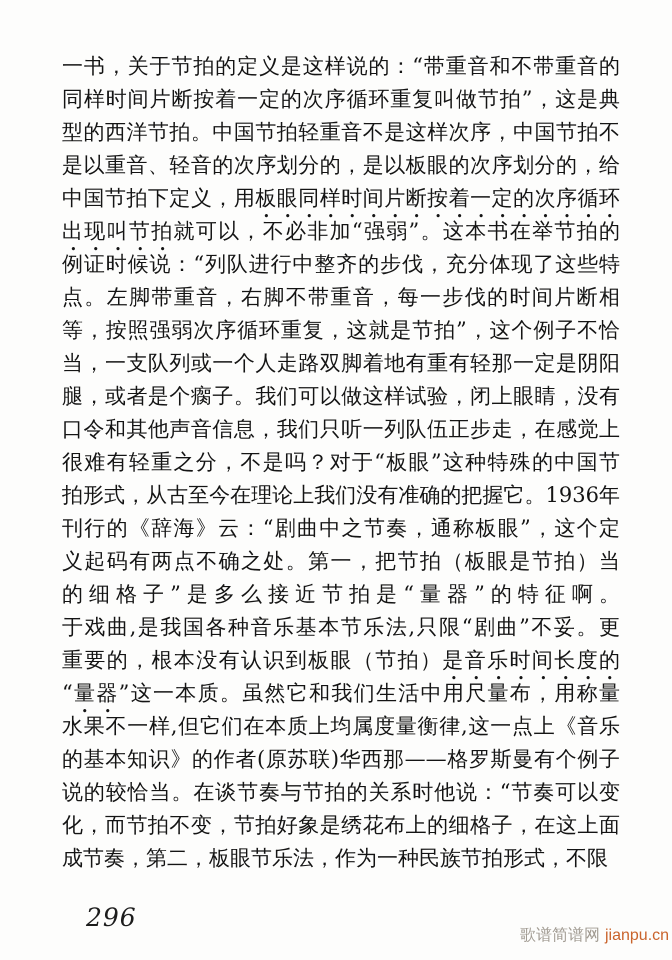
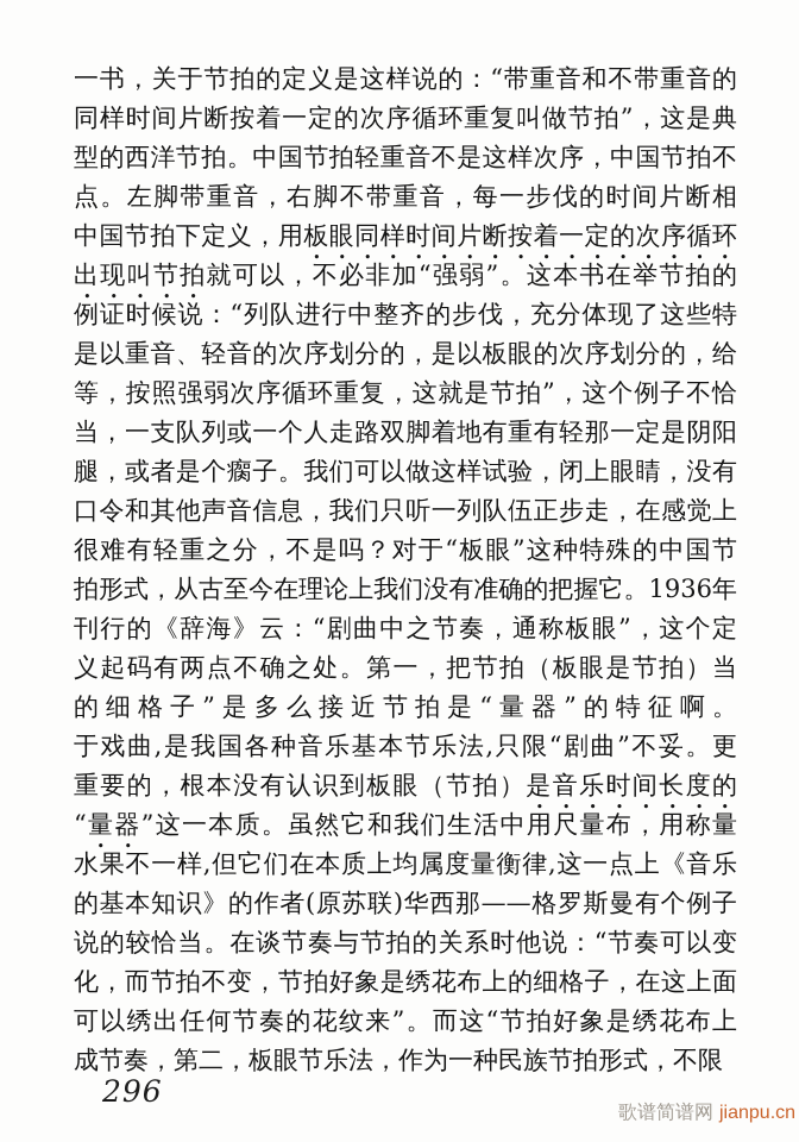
  一书，关于节拍的定义是这样说的：“带重音和不带重音的
  同样时间片断按着一定的次序循环重复叫做节拍”，这是典
  型的西洋节拍。中国节拍轻重音不是这样次序，中国节拍不
- 是以重音、轻音的次序划分的，是以板眼的次序划分的，给
+ 点。左脚带重音，右脚不带重音，每一步伐的时间片断相
  中国节拍下定义，用板眼同样时间片断按着一定的次序循环
  出现叫节拍就可以，不必非加“强弱”。这本书在举节拍的
  例证时候说：“列队进行中整齐的步伐，充分体现了这些特
- 点。左脚带重音，右脚不带重音，每一步伐的时间片断相
+ 是以重音、轻音的次序划分的，是以板眼的次序划分的，给
  等，按照强弱次序循环重复，这就是节拍”，这个例子不恰
  当，一支队列或一个人走路双脚着地有重有轻那一定是阴阳
  腿，或者是个瘸子。我们可以做这样试验，闭上眼睛，没有
  口令和其他声音信息，我们只听一列队伍正步走，在感觉上
  很难有轻重之分，不是吗？对于“板眼”这种特殊的中国节
  拍形式，从古至今在理论上我们没有准确的把握它。1936年
  刊行的《辞海》云：“剧曲中之节奏，通称板眼”，这个定
  义起码有两点不确之处。第一，把节拍（板眼是节拍）当
  的细格子”是多么接近节拍是“量器”的特征啊。
  于戏曲,是我国各种音乐基本节乐法,只限“剧曲”不妥。更
  重要的，根本没有认识到板眼（节拍）是音乐时间长度的
  “量器”这一本质。虽然它和我们生活中用尺量布，用称量
  水果不一样,但它们在本质上均属度量衡律,这一点上《音乐
  的基本知识》的作者(原苏联)华西那——格罗斯曼有个例子
  说的较恰当。在谈节奏与节拍的关系时他说：“节奏可以变
  化，而节拍不变，节拍好象是绣花布上的细格子，在这上面
+ 可以绣出任何节奏的花纹来”。而这“节拍好象是绣花布上
  成节奏，第二，板眼节乐法，作为一种民族节拍形式，不限
  296
  歌谱简谱网
  jianpu.cn
